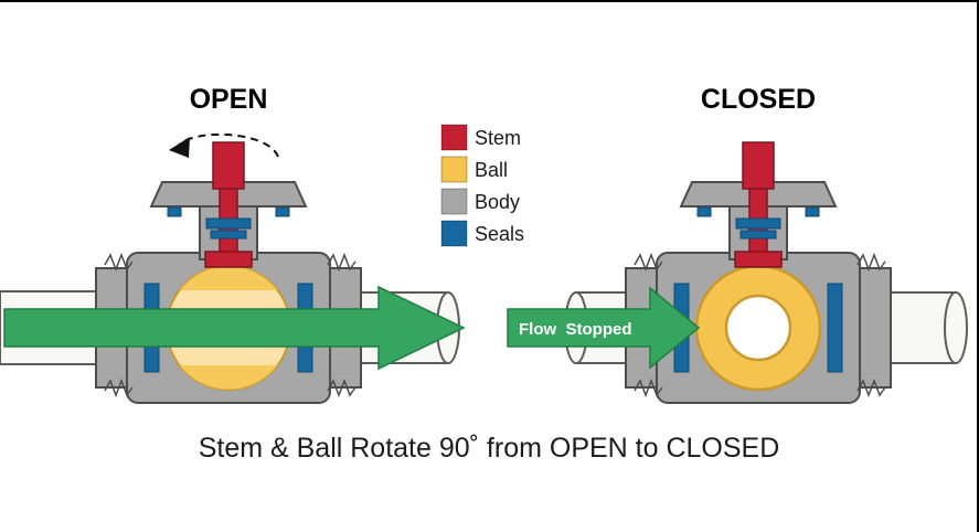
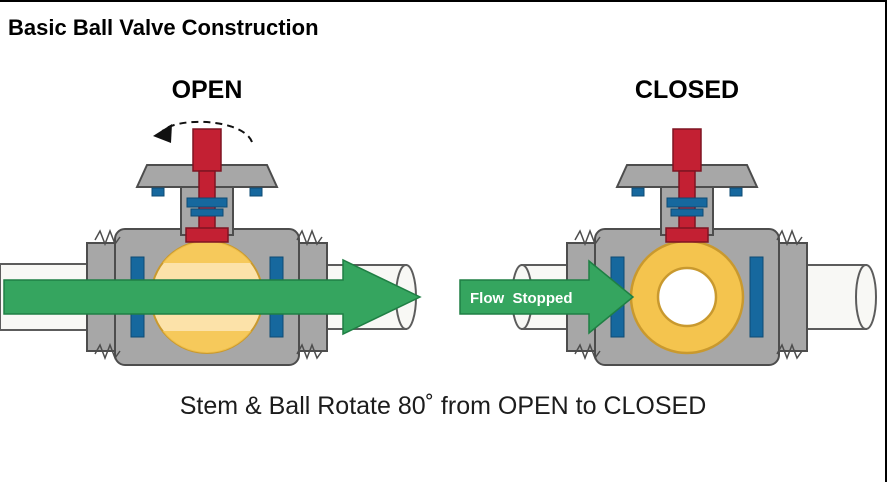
+ Basic Ball Valve Construction
  OPEN
  CLOSED
- Stem
- Ball
- Body
- Seals
  Flow Stopped
- Stem & Ball Rotate 90˚ from OPEN to CLOSED
+ Stem & Ball Rotate 80˚ from OPEN to CLOSED
